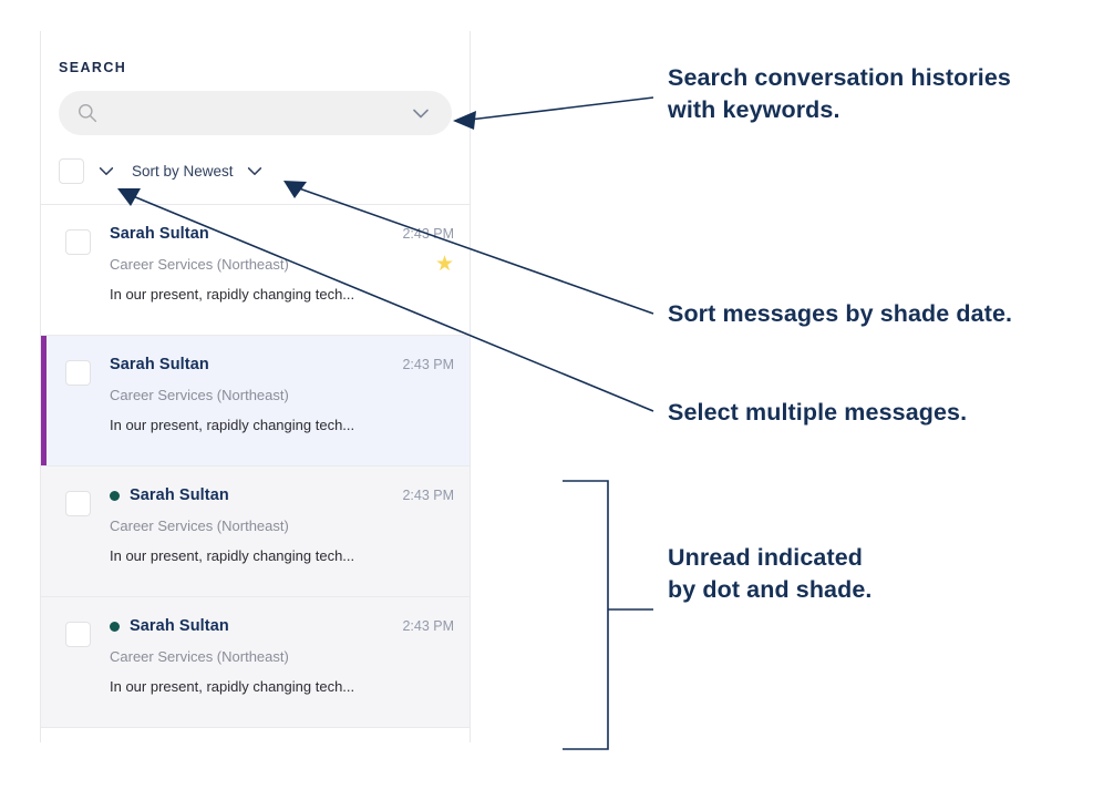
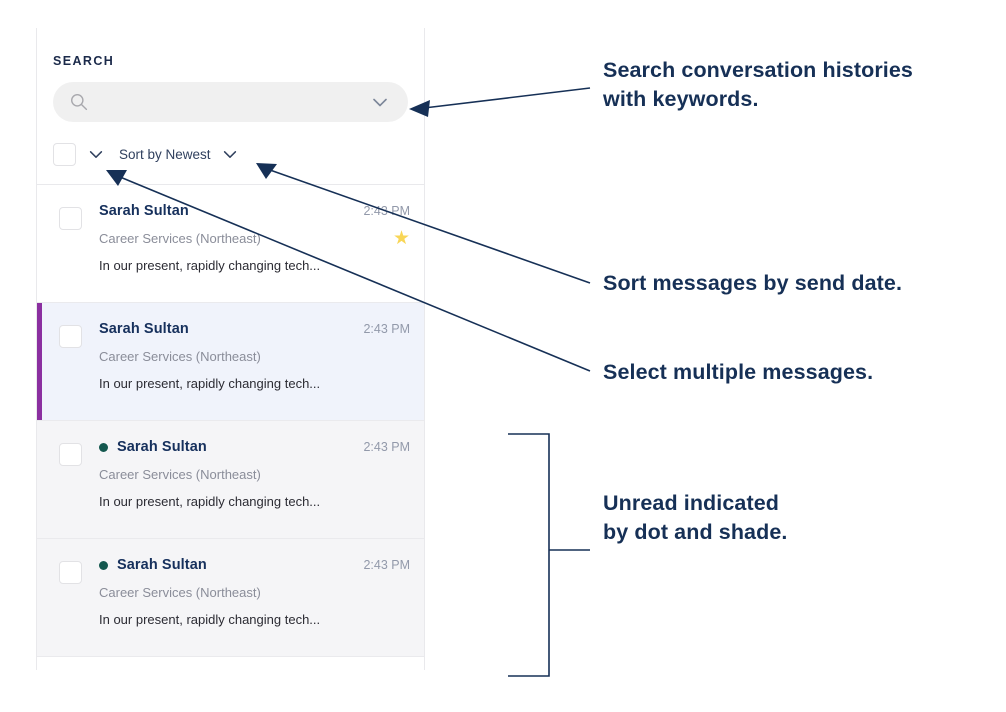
  SEARCH
  Sort by Newest
  Sarah Sultan
  2:4 PM
  Career Services (Northeast)
  ★
  In our present, rapidly changing tech...
  Sarah Sultan
  2:43 PM
  Career Services (Northeast)
  In our present, rapidly changing tech...
  Sarah Sultan
  2:43 PM
  Career Services (Northeast)
  In our present, rapidly changing tech...
  Sarah Sultan
  2:43 PM
  Career Services (Northeast)
  In our present, rapidly changing tech...
  Search conversation histories
  with keywords.
- Sort messages by shade date.
+ Sort messages by send date.
  Select multiple messages.
  Unread indicated
  by dot and shade.
